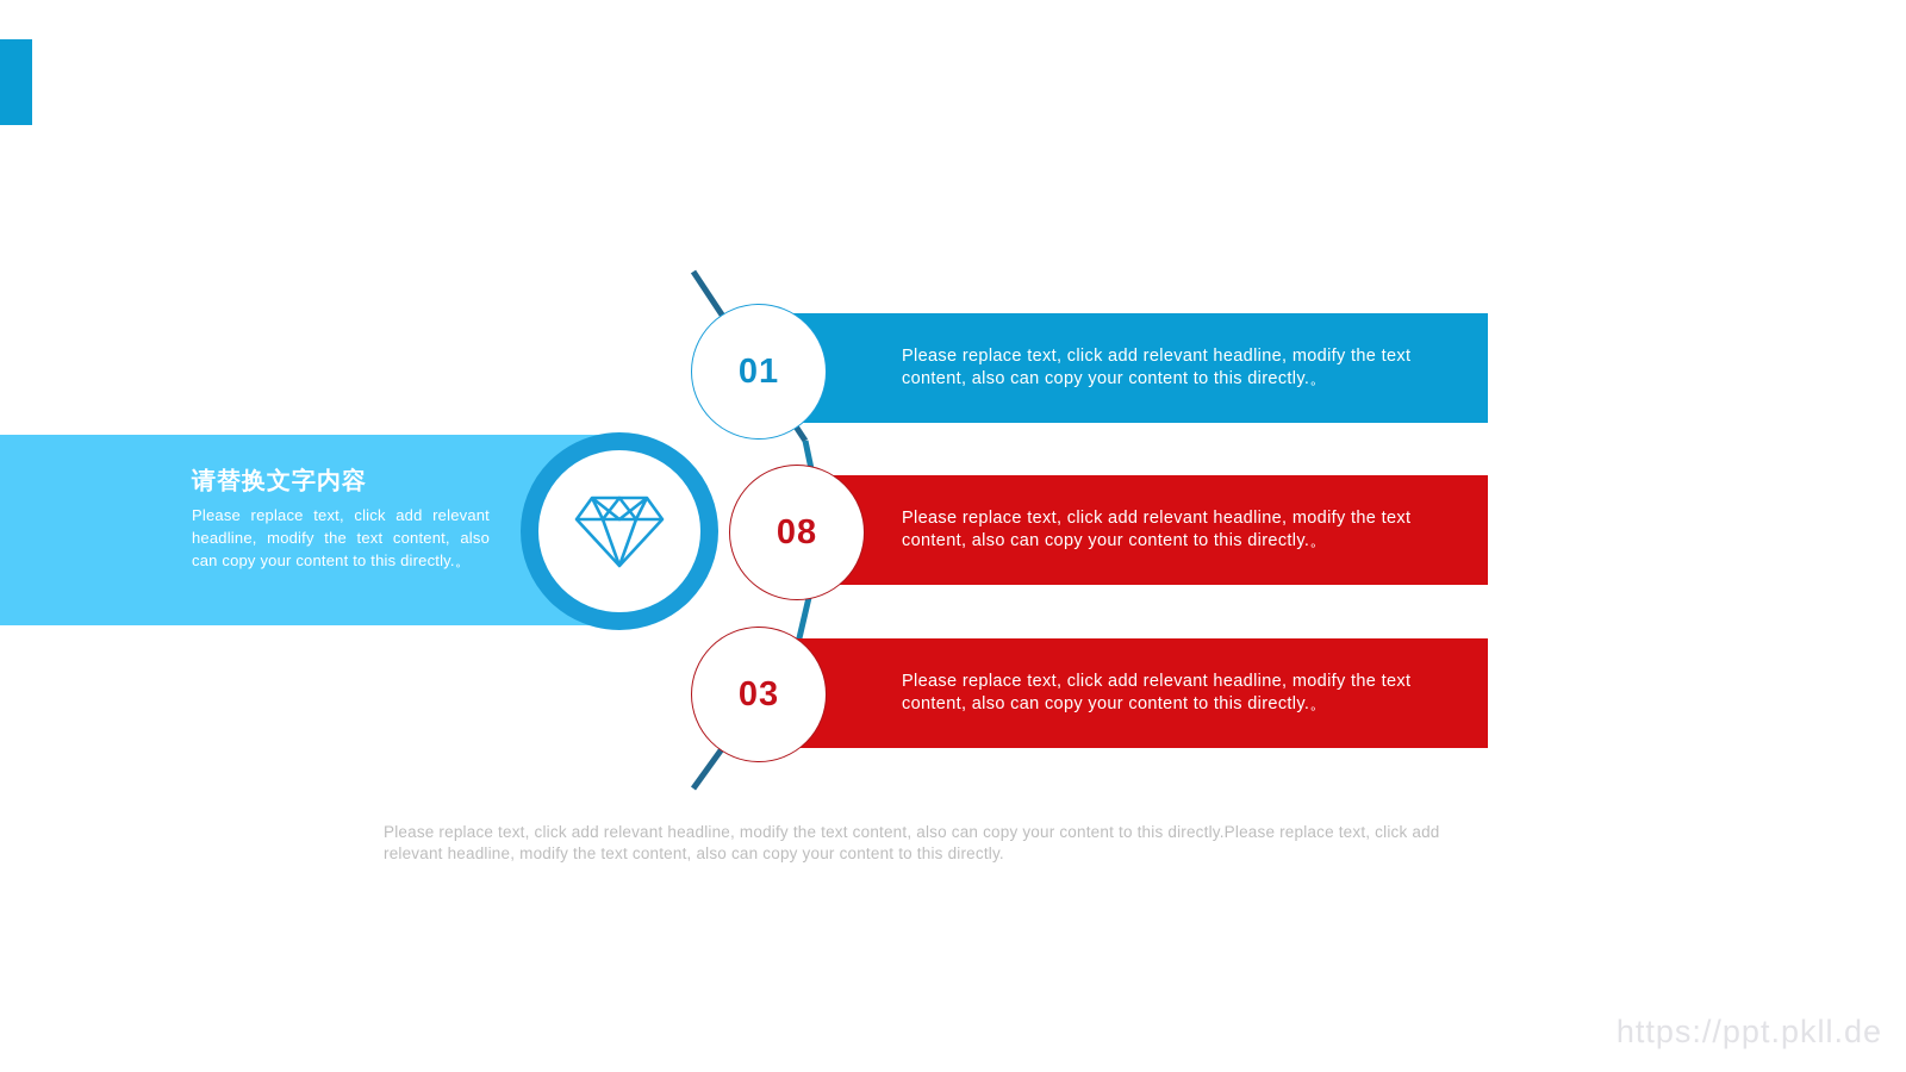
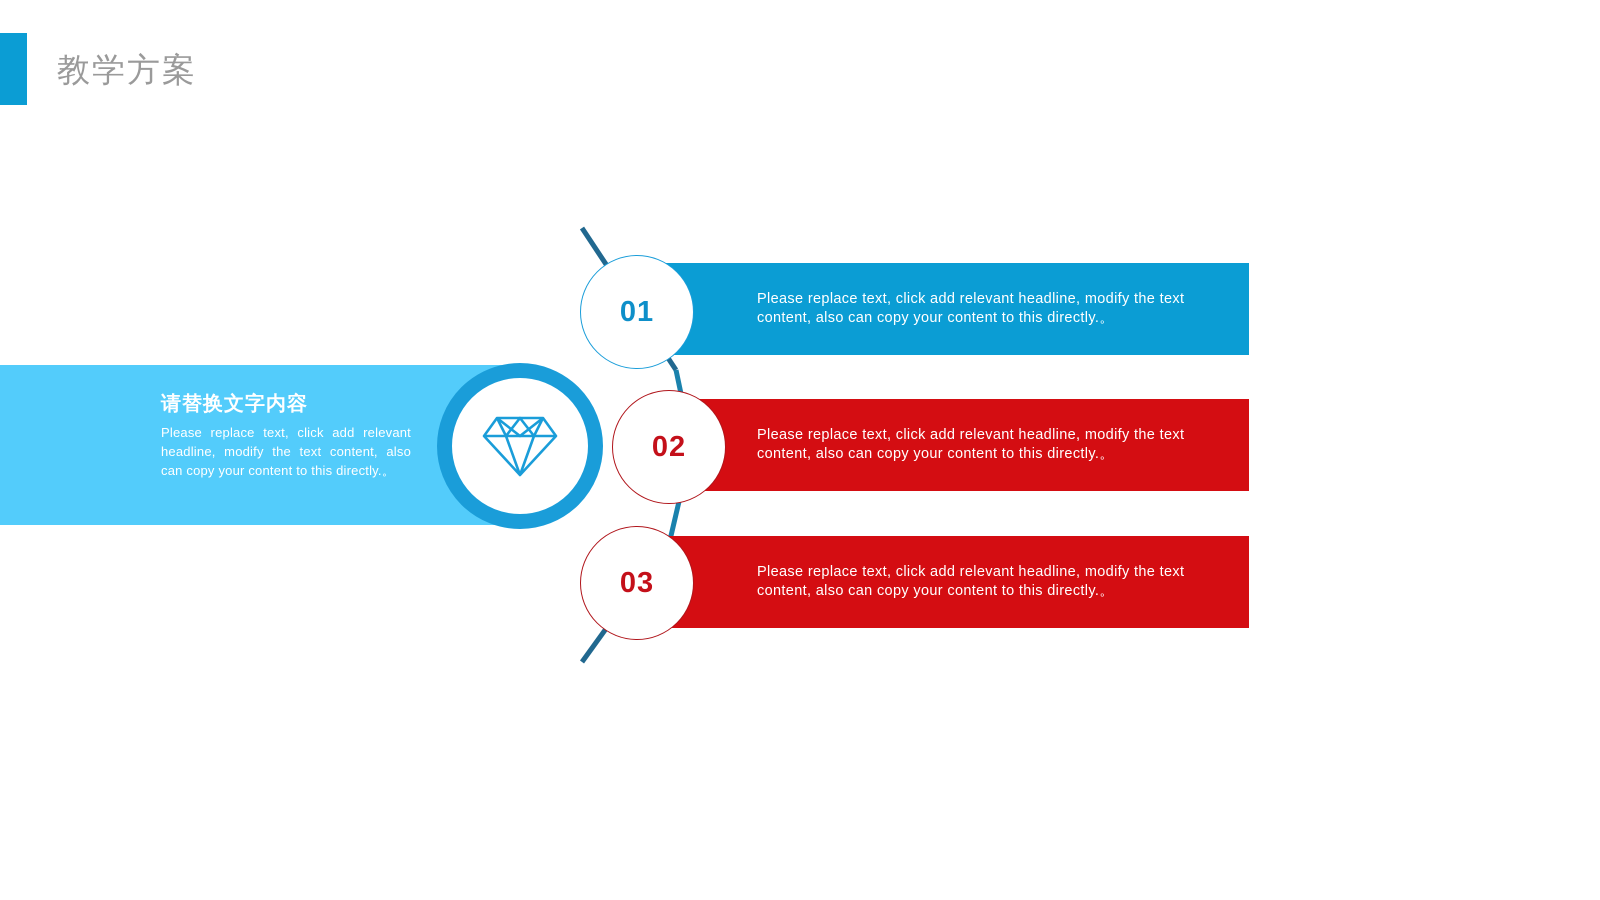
+ 教学方案
  Please replace text, click add relevant headline, modify the text content, also can copy your content to this directly.。
  01
  Please replace text, click add relevant headline, modify the text content, also can copy your content to this directly.。
  请替换文字内容
  Please replace text, click add relevant headline, modify the text content, also can copy your content to this directly.。
  Please replace text, click add relevant headline, modify the text content, also can copy your content to this directly.。
- 08
+ 02
  03
- Please replace text, click add relevant headline, modify the text content, also can copy your content to this directly.Please replace text, click add relevant headline, modify the text content, also can copy your content to this directly.
- https://ppt.pkll.de
